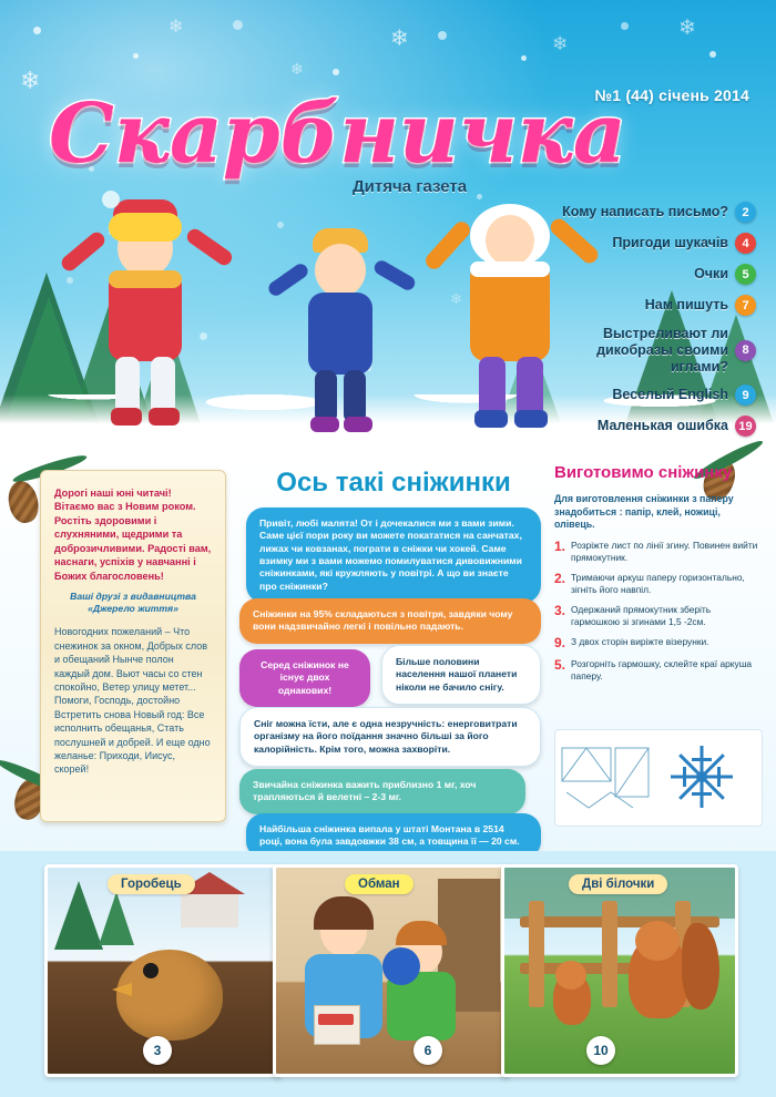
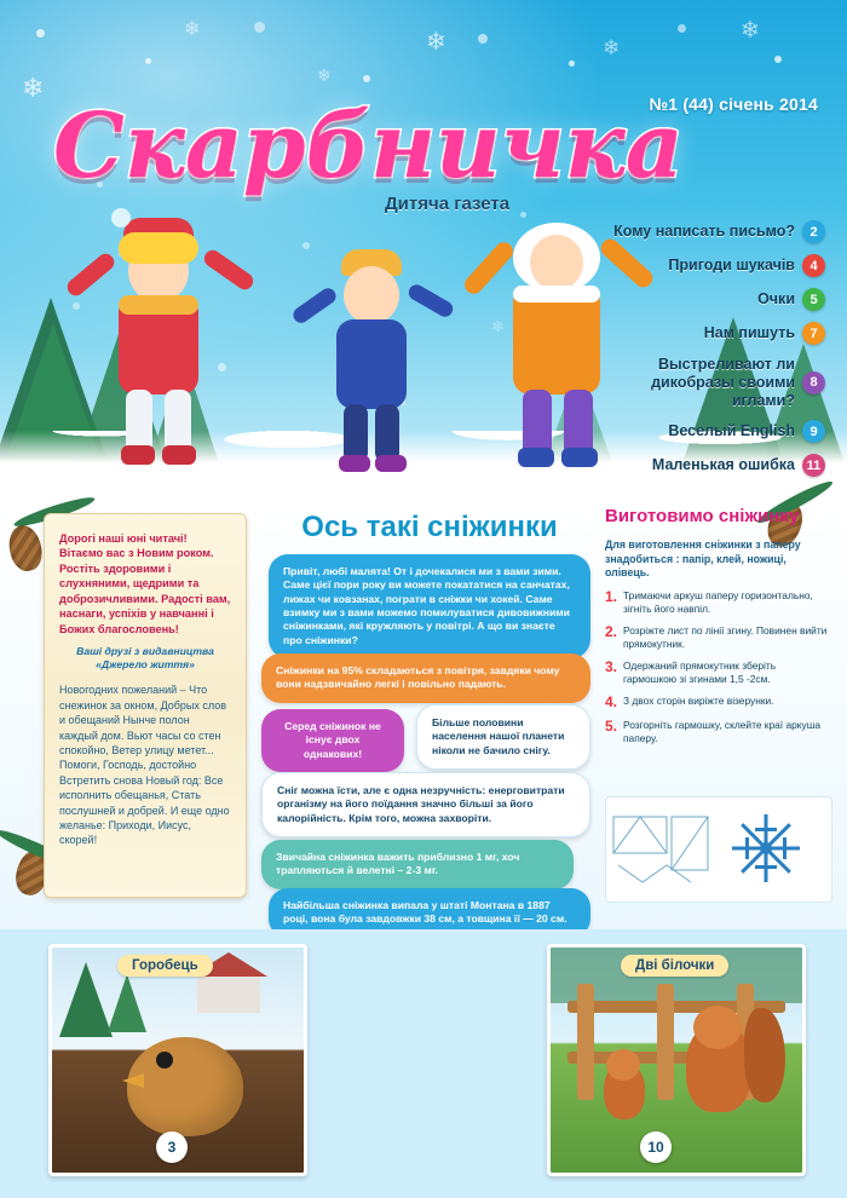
  ❄
  ❄
  ❄
  ❄
  ❄
  ❄
  ❄
  Скарбничка
  Дитяча газета
  №1 (44) січень 2014
  Кому написать письмо?
  2
  Пригоди шукачів
  4
  Очки
  5
  Нам пишуть
  7
  Выстреливают ли дикобразы своими иглами?
  8
  Веселый English
  9
  Маленькая ошибка
- 19
+ 11
  Дорогі наші юні читачі! Вітаємо вас з Новим роком. Ростіть здоровими і слухняними, щедрими та доброзичливими. Радості вам, наснаги, успіхів у навчанні і Божих благословень!
  Ваші друзі з видавництва «Джерело життя»
  Новогодних пожеланий – Что снежинок за окном, Добрых слов и обещаний Нынче полон каждый дом. Вьют часы со стен спокойно, Ветер улицу метет... Помоги, Господь, достойно Встретить снова Новый год: Все исполнить обещанья, Стать послушней и добрей. И еще одно желанье: Приходи, Иисус, скорей!
  Ось такі сніжинки
  Привіт, любі малята! От і дочекалися ми з вами зими. Саме цієї пори року ви можете покататися на санчатах, лижах чи ковзанах, пограти в сніжки чи хокей. Саме взимку ми з вами можемо помилуватися дивовижними сніжинками, які кружляють у повітрі. А що ви знаєте про сніжинки?
  Сніжинки на 95% складаються з повітря, завдяки чому вони надзвичайно легкі і повільно падають.
  Серед сніжинок не існує двох однакових!
  Більше половини населення нашої планети ніколи не бачило снігу.
  Сніг можна їсти, але є одна незручність: енерговитрати організму на його поїдання значно більші за його калорійність. Крім того, можна захворіти.
  Звичайна сніжинка важить приблизно 1 мг, хоч трапляються й велетні – 2-3 мг.
- Найбільша сніжинка випала у штаті Монтана в 2514 році, вона була завдовжки 38 см, а товщина її — 20 см.
+ Найбільша сніжинка випала у штаті Монтана в 1887 році, вона була завдовжки 38 см, а товщина її — 20 см.
  Виготовимо сніжинку
  Для виготовлення сніжинки з паперу знадобиться : папір, клей, ножиці, олівець.
  1.
- Розріжте лист по лінії згину. Повинен вийти прямокутник.
+ Тримаючи аркуш паперу горизонтально, зігніть його навпіл.
  2.
- Тримаючи аркуш паперу горизонтально, зігніть його навпіл.
+ Розріжте лист по лінії згину. Повинен вийти прямокутник.
  3.
  Одержаний прямокутник зберіть гармошкою зі згинами 1,5 -2см.
- 9.
+ 4.
  З двох сторін виріжте візерунки.
  5.
  Розгорніть гармошку, склейте краї аркуша паперу.
  Горобець
  3
- Обман
- 6
  Дві білочки
  10
